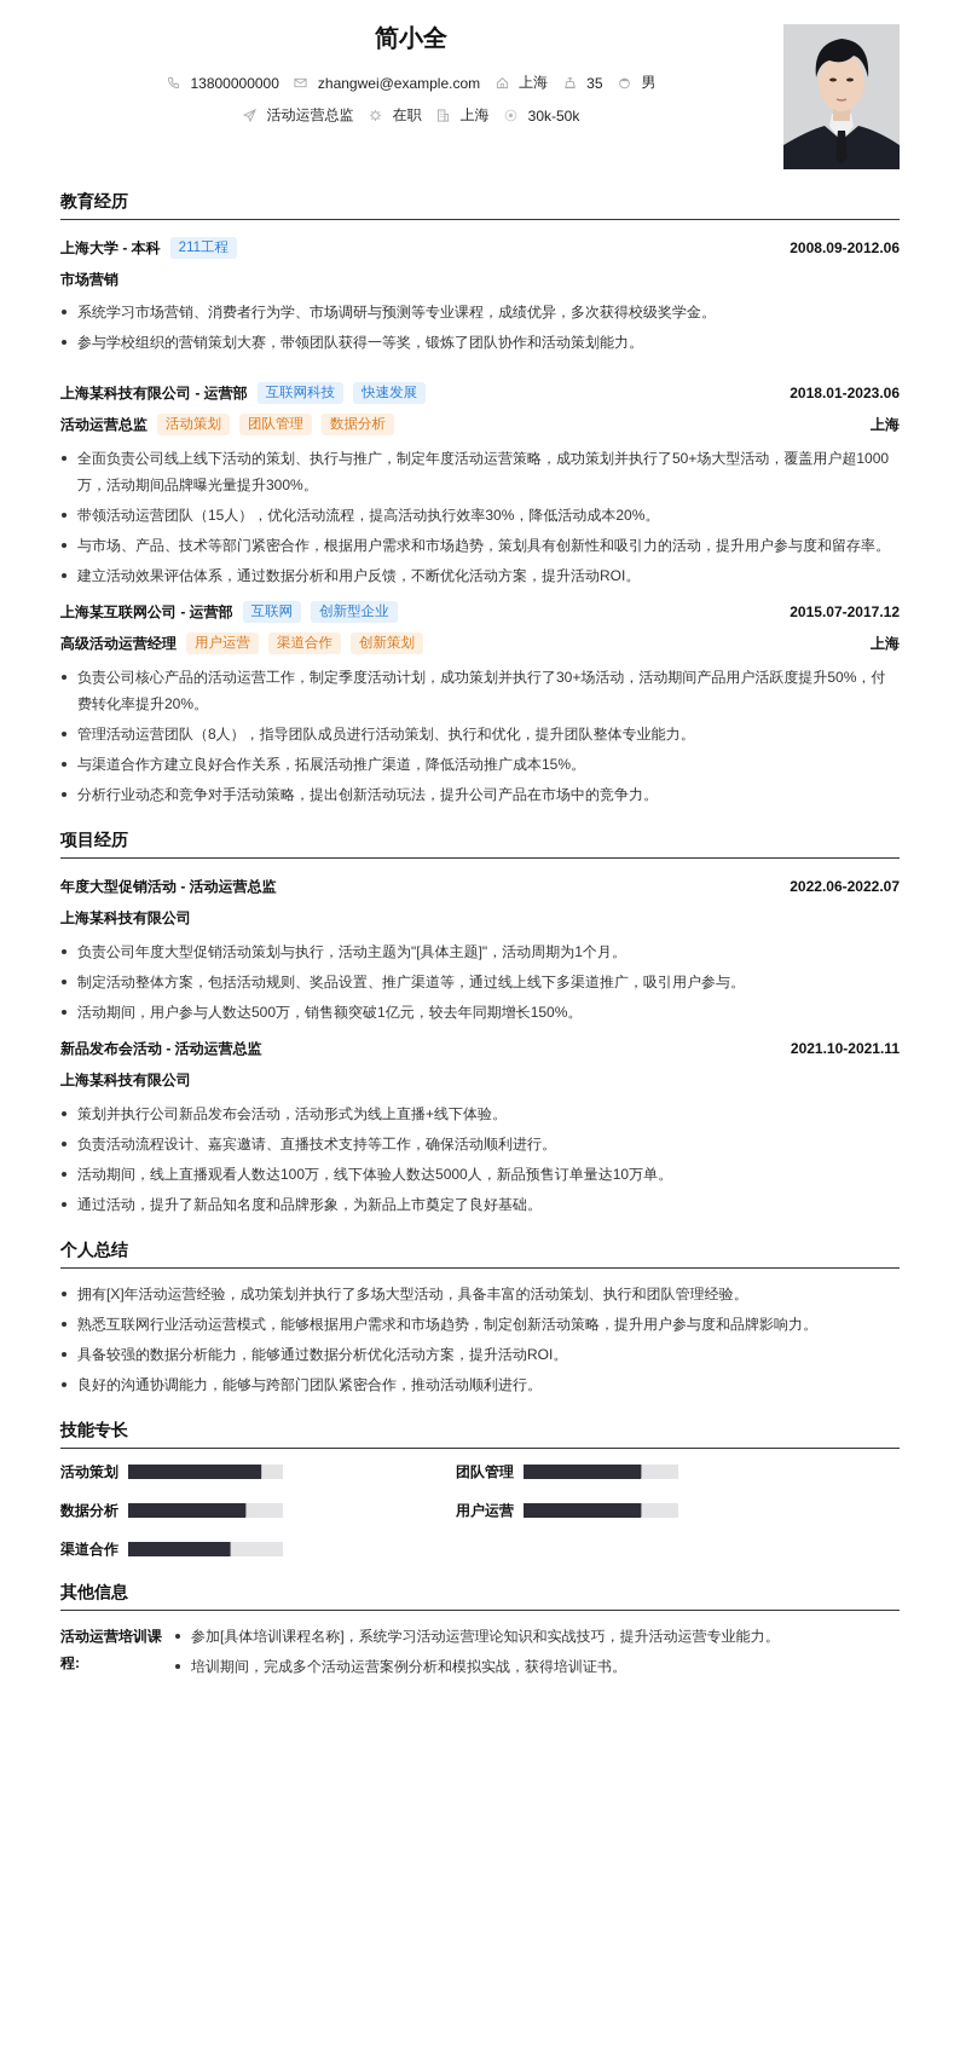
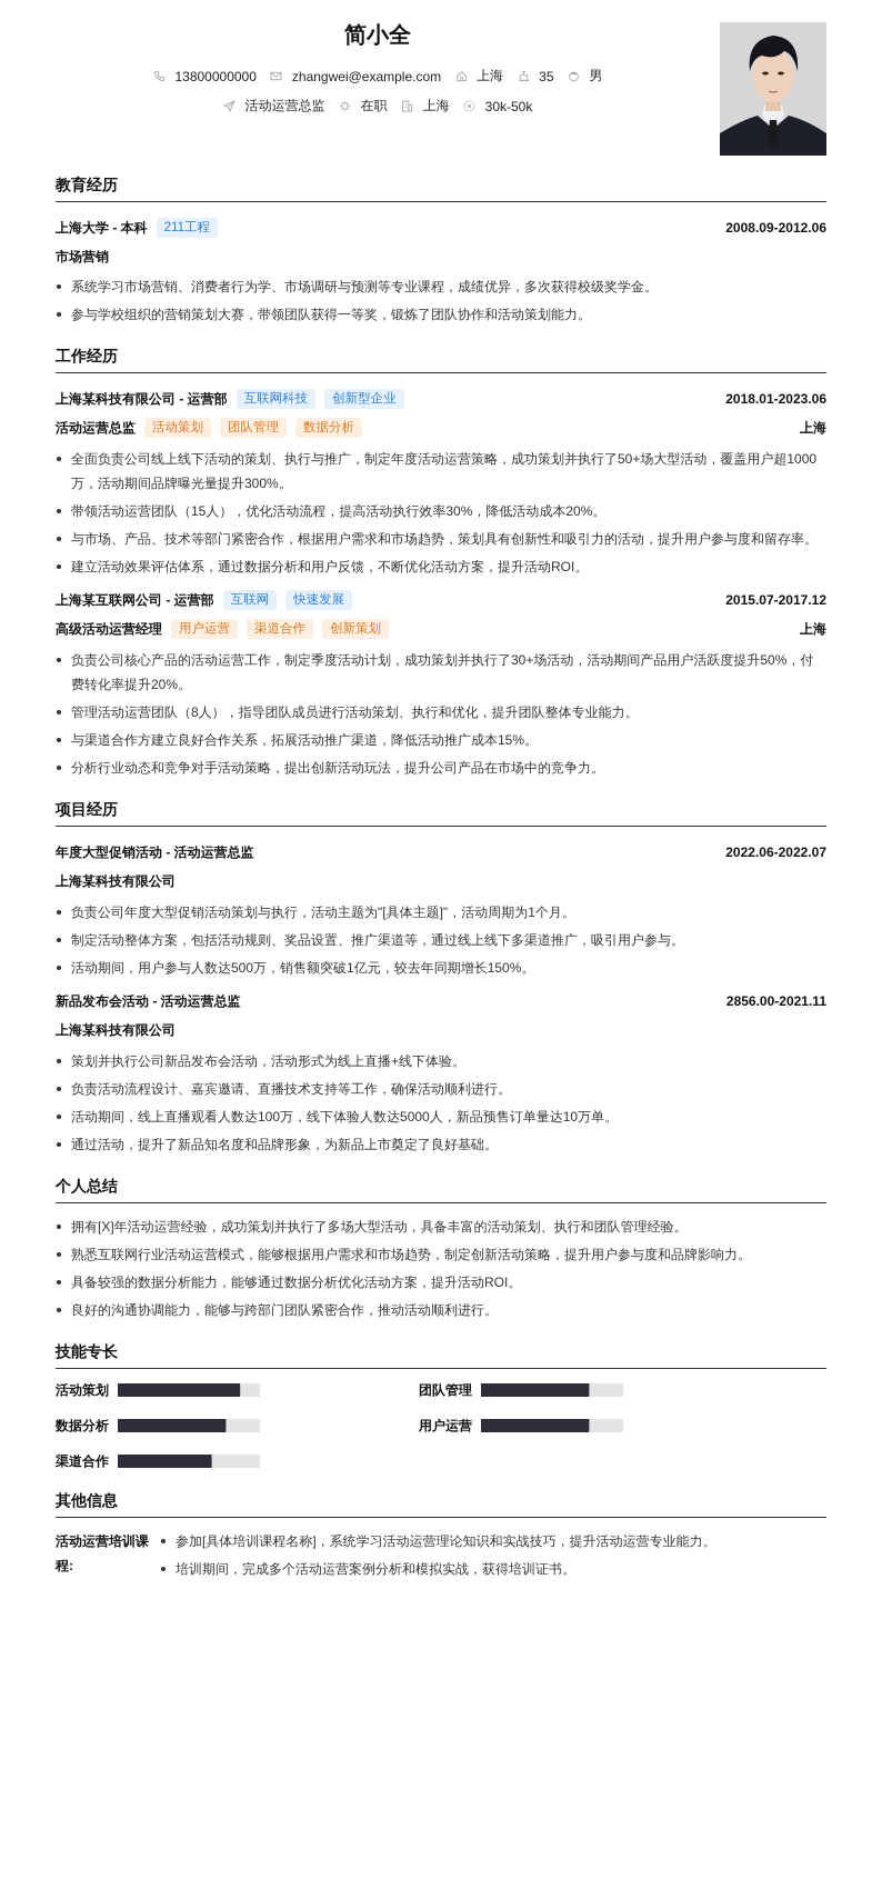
  简小全
  13800000000
  zhangwei@example.com
  上海
  35
  男
  活动运营总监
  在职
  上海
  30k-50k
  教育经历
  上海大学 - 本科
  211工程
  2008.09-2012.06
  市场营销
  系统学习市场营销、消费者行为学、市场调研与预测等专业课程，成绩优异，多次获得校级奖学金。
  参与学校组织的营销策划大赛，带领团队获得一等奖，锻炼了团队协作和活动策划能力。
+ 工作经历
  上海某科技有限公司 - 运营部
  互联网科技
- 快速发展
+ 创新型企业
  2018.01-2023.06
  活动运营总监
  活动策划
  团队管理
  数据分析
  上海
  全面负责公司线上线下活动的策划、执行与推广，制定年度活动运营策略，成功策划并执行了50+场大型活动，覆盖用户超1000万，活动期间品牌曝光量提升300%。
  带领活动运营团队（15人），优化活动流程，提高活动执行效率30%，降低活动成本20%。
  与市场、产品、技术等部门紧密合作，根据用户需求和市场趋势，策划具有创新性和吸引力的活动，提升用户参与度和留存率。
  建立活动效果评估体系，通过数据分析和用户反馈，不断优化活动方案，提升活动ROI。
  上海某互联网公司 - 运营部
  互联网
- 创新型企业
+ 快速发展
  2015.07-2017.12
  高级活动运营经理
  用户运营
  渠道合作
  创新策划
  上海
  负责公司核心产品的活动运营工作，制定季度活动计划，成功策划并执行了30+场活动，活动期间产品用户活跃度提升50%，付费转化率提升20%。
  管理活动运营团队（8人），指导团队成员进行活动策划、执行和优化，提升团队整体专业能力。
  与渠道合作方建立良好合作关系，拓展活动推广渠道，降低活动推广成本15%。
  分析行业动态和竞争对手活动策略，提出创新活动玩法，提升公司产品在市场中的竞争力。
  项目经历
  年度大型促销活动 - 活动运营总监
  2022.06-2022.07
  上海某科技有限公司
  负责公司年度大型促销活动策划与执行，活动主题为"[具体主题]"，活动周期为1个月。
  制定活动整体方案，包括活动规则、奖品设置、推广渠道等，通过线上线下多渠道推广，吸引用户参与。
  活动期间，用户参与人数达500万，销售额突破1亿元，较去年同期增长150%。
  新品发布会活动 - 活动运营总监
- 2021.10-2021.11
+ 2856.00-2021.11
  上海某科技有限公司
  策划并执行公司新品发布会活动，活动形式为线上直播+线下体验。
  负责活动流程设计、嘉宾邀请、直播技术支持等工作，确保活动顺利进行。
  活动期间，线上直播观看人数达100万，线下体验人数达5000人，新品预售订单量达10万单。
  通过活动，提升了新品知名度和品牌形象，为新品上市奠定了良好基础。
  个人总结
  拥有[X]年活动运营经验，成功策划并执行了多场大型活动，具备丰富的活动策划、执行和团队管理经验。
  熟悉互联网行业活动运营模式，能够根据用户需求和市场趋势，制定创新活动策略，提升用户参与度和品牌影响力。
  具备较强的数据分析能力，能够通过数据分析优化活动方案，提升活动ROI。
  良好的沟通协调能力，能够与跨部门团队紧密合作，推动活动顺利进行。
  技能专长
  活动策划
  团队管理
  数据分析
  用户运营
  渠道合作
  其他信息
  活动运营培训课程:
  参加[具体培训课程名称]，系统学习活动运营理论知识和实战技巧，提升活动运营专业能力。
  培训期间，完成多个活动运营案例分析和模拟实战，获得培训证书。
